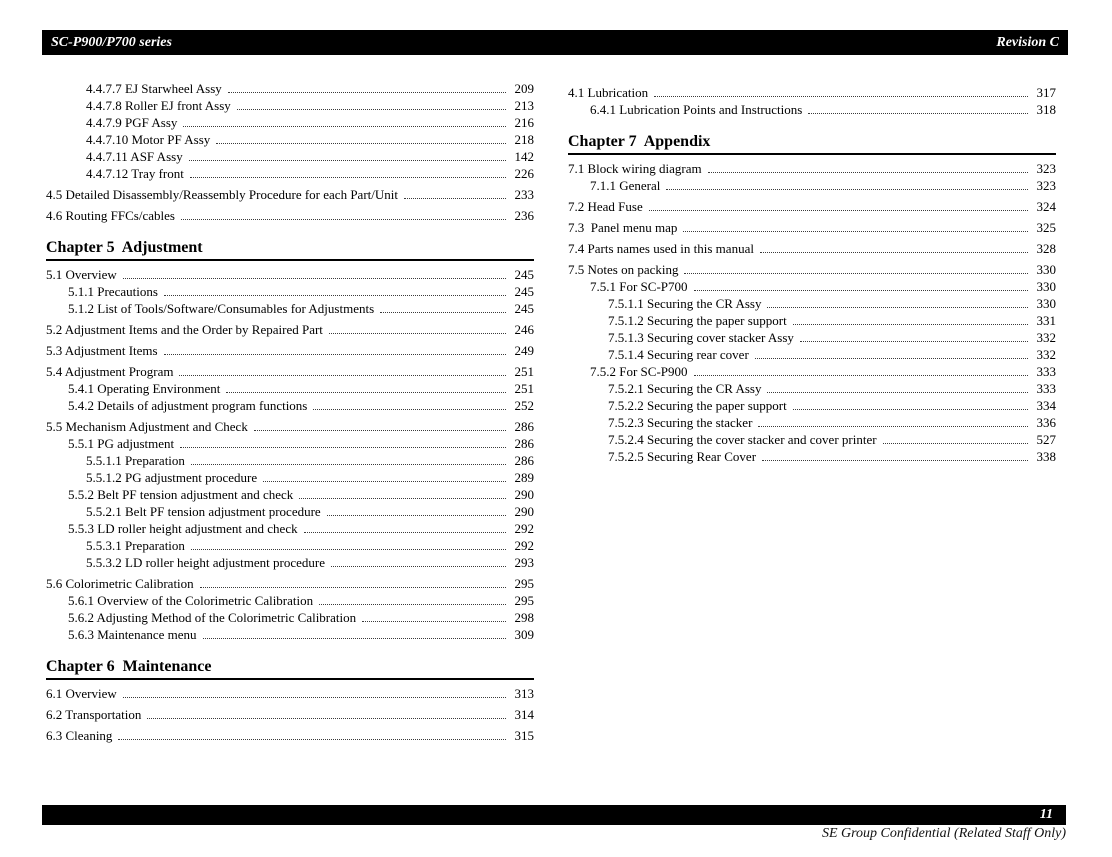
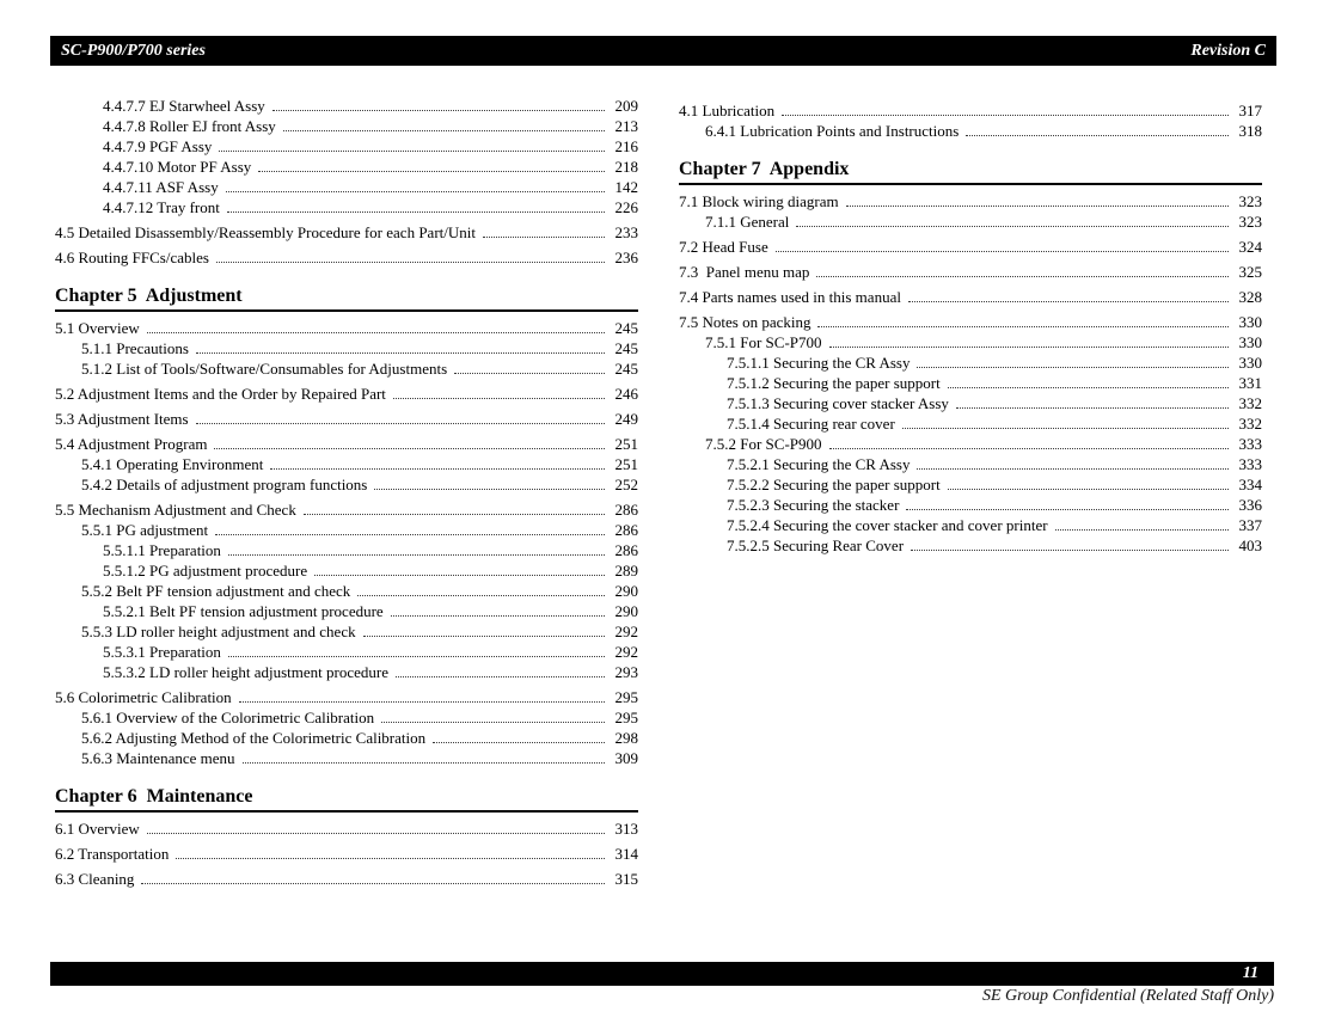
  SC-P900/P700 series
  Revision C
  4.4.7.7 EJ Starwheel Assy
  209
  4.4.7.8 Roller EJ front Assy
  213
  4.4.7.9 PGF Assy
  216
  4.4.7.10 Motor PF Assy
  218
  4.4.7.11 ASF Assy
  142
  4.4.7.12 Tray front
  226
  4.5 Detailed Disassembly/Reassembly Procedure for each Part/Unit
  233
  4.6 Routing FFCs/cables
  236
  Chapter 5 Adjustment
  5.1 Overview
  245
  5.1.1 Precautions
  245
  5.1.2 List of Tools/Software/Consumables for Adjustments
  245
  5.2 Adjustment Items and the Order by Repaired Part
  246
  5.3 Adjustment Items
  249
  5.4 Adjustment Program
  251
  5.4.1 Operating Environment
  251
  5.4.2 Details of adjustment program functions
  252
  5.5 Mechanism Adjustment and Check
  286
  5.5.1 PG adjustment
  286
  5.5.1.1 Preparation
  286
  5.5.1.2 PG adjustment procedure
  289
  5.5.2 Belt PF tension adjustment and check
  290
  5.5.2.1 Belt PF tension adjustment procedure
  290
  5.5.3 LD roller height adjustment and check
  292
  5.5.3.1 Preparation
  292
  5.5.3.2 LD roller height adjustment procedure
  293
  5.6 Colorimetric Calibration
  295
  5.6.1 Overview of the Colorimetric Calibration
  295
  5.6.2 Adjusting Method of the Colorimetric Calibration
  298
  5.6.3 Maintenance menu
  309
  Chapter 6 Maintenance
  6.1 Overview
  313
  6.2 Transportation
  314
  6.3 Cleaning
  315
  4.1 Lubrication
  317
  6.4.1 Lubrication Points and Instructions
  318
  Chapter 7 Appendix
  7.1 Block wiring diagram
  323
  7.1.1 General
  323
  7.2 Head Fuse
  324
  7.3 Panel menu map
  325
  7.4 Parts names used in this manual
  328
  7.5 Notes on packing
  330
  7.5.1 For SC-P700
  330
  7.5.1.1 Securing the CR Assy
  330
  7.5.1.2 Securing the paper support
  331
  7.5.1.3 Securing cover stacker Assy
  332
  7.5.1.4 Securing rear cover
  332
  7.5.2 For SC-P900
  333
  7.5.2.1 Securing the CR Assy
  333
  7.5.2.2 Securing the paper support
  334
  7.5.2.3 Securing the stacker
  336
  7.5.2.4 Securing the cover stacker and cover printer
- 527
+ 337
  7.5.2.5 Securing Rear Cover
- 338
+ 403
  11
  SE Group Confidential (Related Staff Only)
